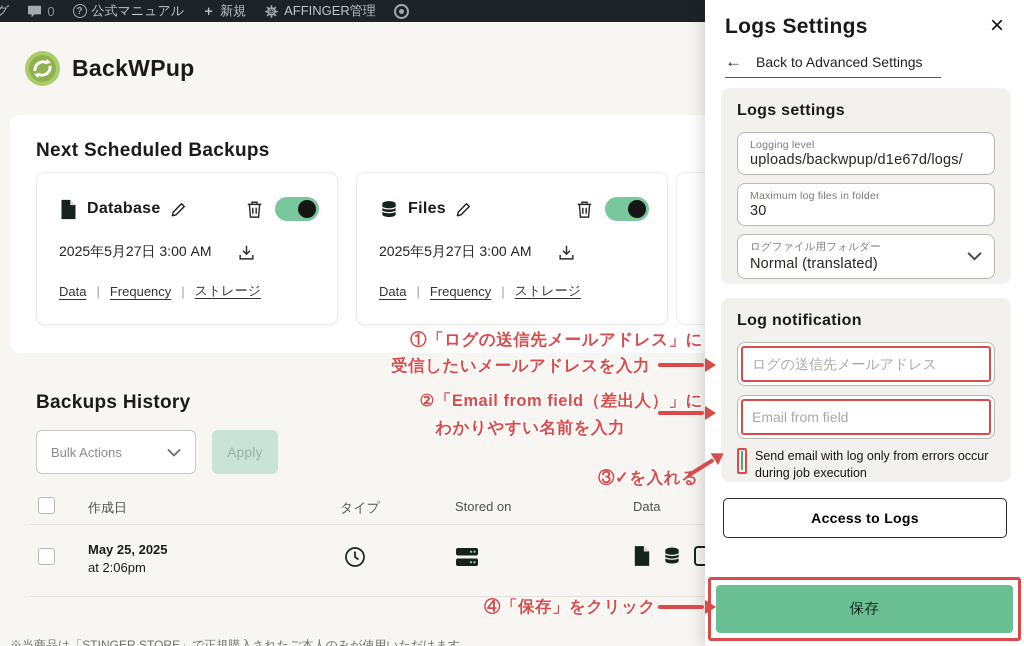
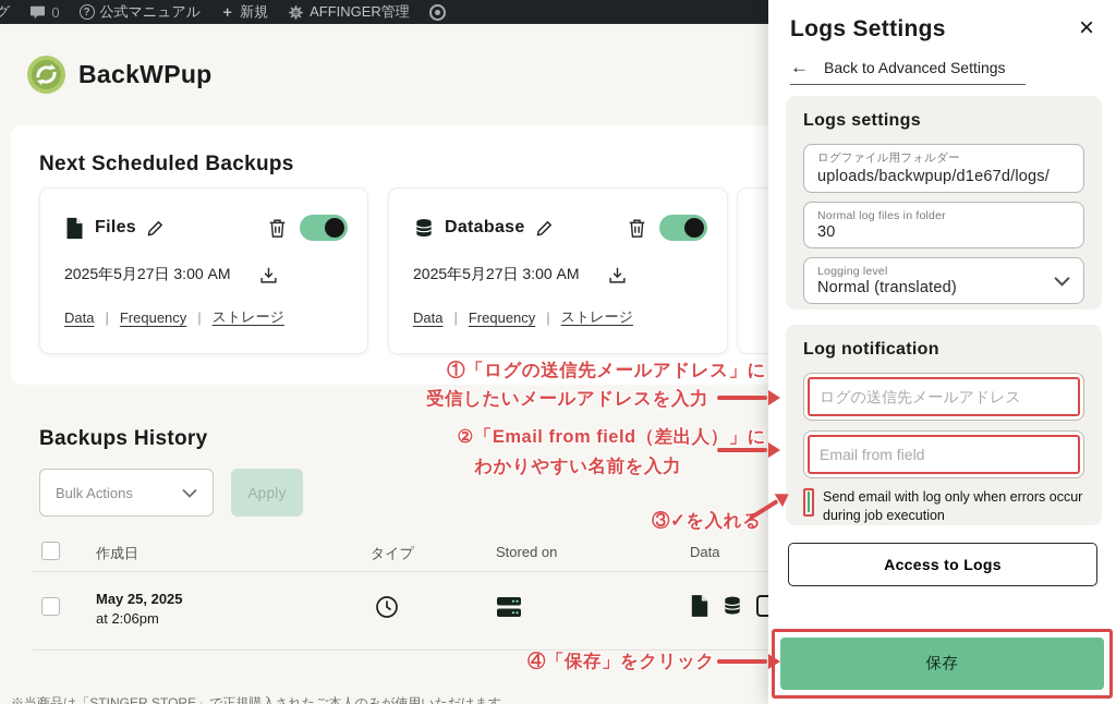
  グ
  0
  ?
  公式マニュアル
  ＋
  新規
  AFFINGER管理
  BackWPup
  Next Scheduled Backups
- Database
+ Files
  2025年5月27日 3:00 AM
  Data
  |
  Frequency
  |
  ストレージ
- Files
+ Database
  2025年5月27日 3:00 AM
  Data
  |
  Frequency
  |
  ストレージ
  Backups History
  Bulk Actions
  Apply
  作成日
  タイプ
  Stored on
  Data
  May 25, 2025
  at 2:06pm
  ※当商品は「STINGER STORE」で正規購入されたご本人のみが使用いただけます
  ①「ログの送信先メールアドレス」に
  受信したいメールアドレスを入力
  ②「Email from field（差出人）」に
  わかりやすい名前を入力
  ③✓を入れる
  ④「保存」をクリック
  Logs Settings
  ×
  ←
  Back to Advanced Settings
  Logs settings
- Logging level
+ ログファイル用フォルダー
  uploads/backwpup/d1e67d/logs/
- Maximum log files in folder
+ Normal log files in folder
  30
- ログファイル用フォルダー
+ Logging level
  Normal (translated)
  Log notification
  ログの送信先メールアドレス
  Email from field
- Send email with log only from errors occur during job execution
+ Send email with log only when errors occur during job execution
  Access to Logs
  保存
